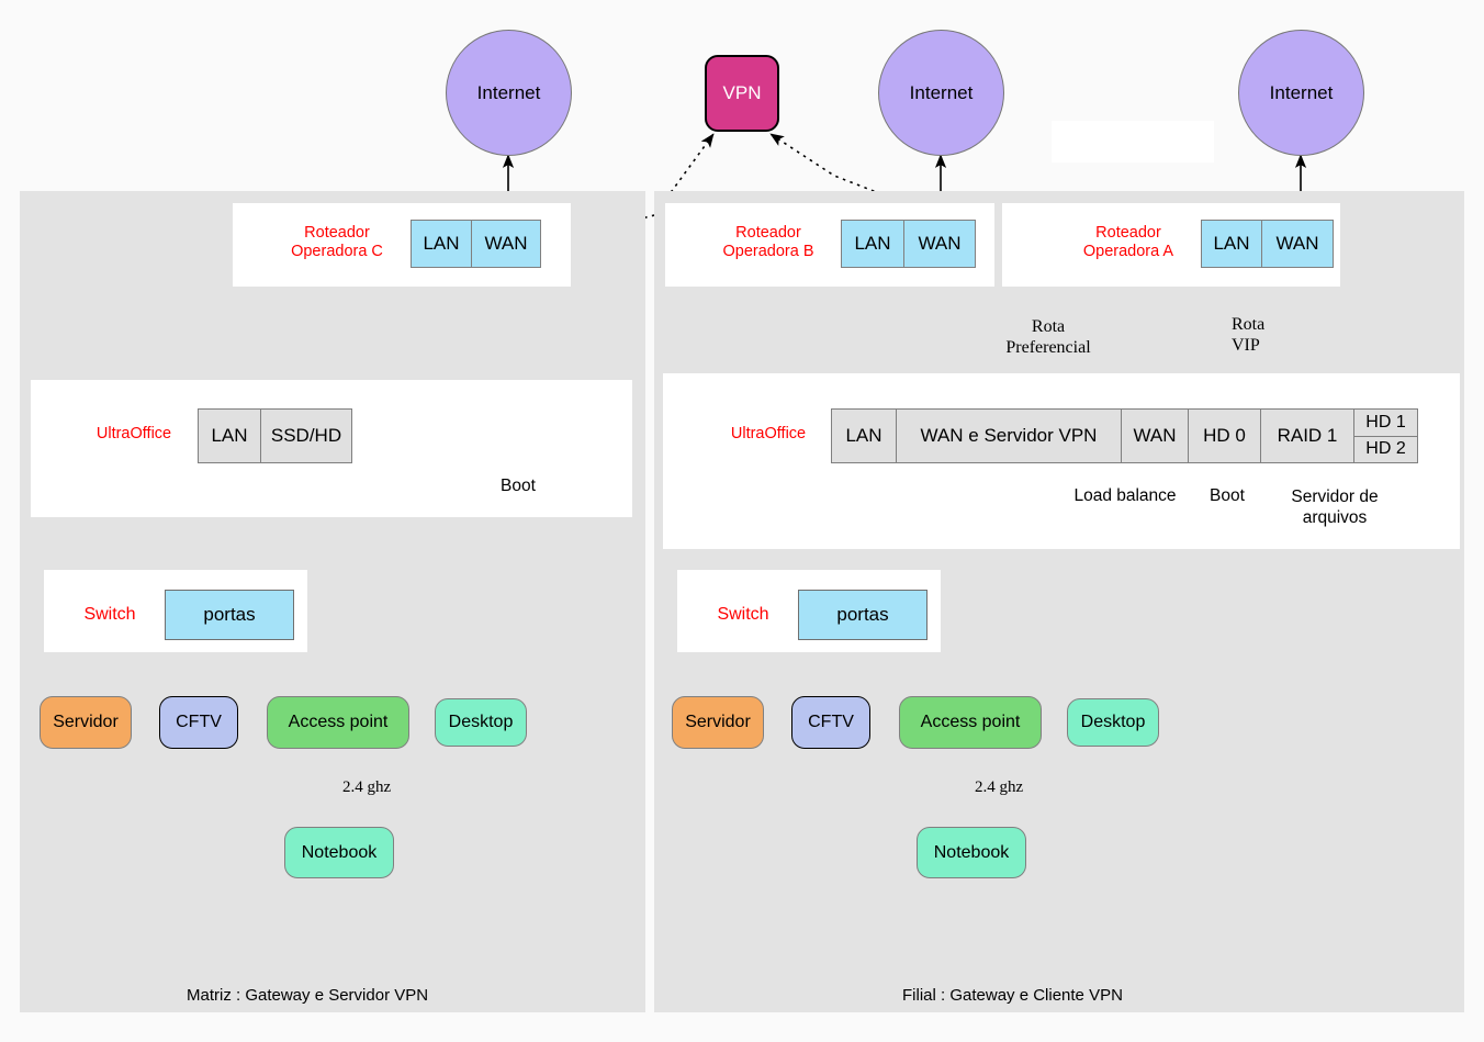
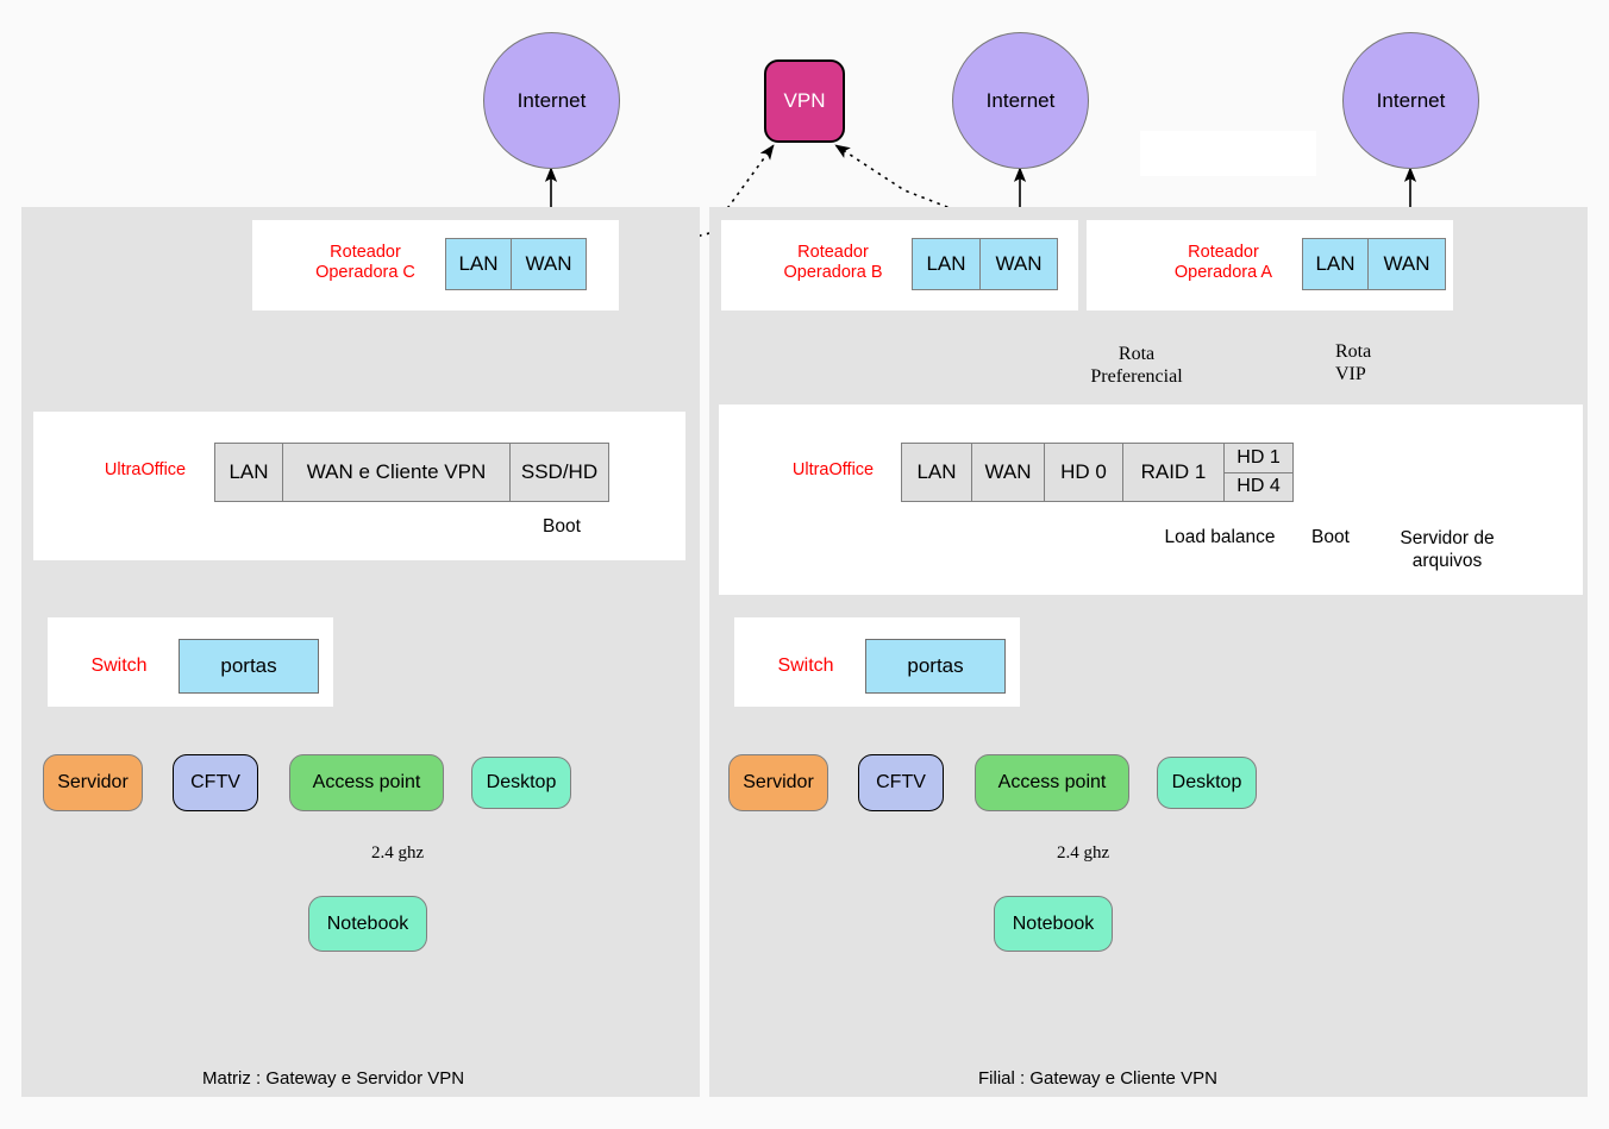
  Internet
  VPN
  Internet
  Internet
  Matriz : Gateway e Servidor VPN
  Roteador
  Operadora C
  LAN
  WAN
  UltraOffice
  LAN
+ WAN e Cliente VPN
  SSD/HD
  Boot
  Switch
  portas
  Servidor
  CFTV
  Access point
  Desktop
  2.4 ghz
  Notebook
  Filial : Gateway e Cliente VPN
  Roteador
  Operadora B
  LAN
  WAN
  Roteador
  Operadora A
  LAN
  WAN
  Rota
  Preferencial
  Rota
  VIP
  UltraOffice
  LAN
- WAN e Servidor VPN
  WAN
  HD 0
  RAID 1
  HD 1
- HD 2
+ HD 4
  Load balance
  Boot
  Servidor de arquivos
  Switch
  portas
  Servidor
  CFTV
  Access point
  Desktop
  2.4 ghz
  Notebook
